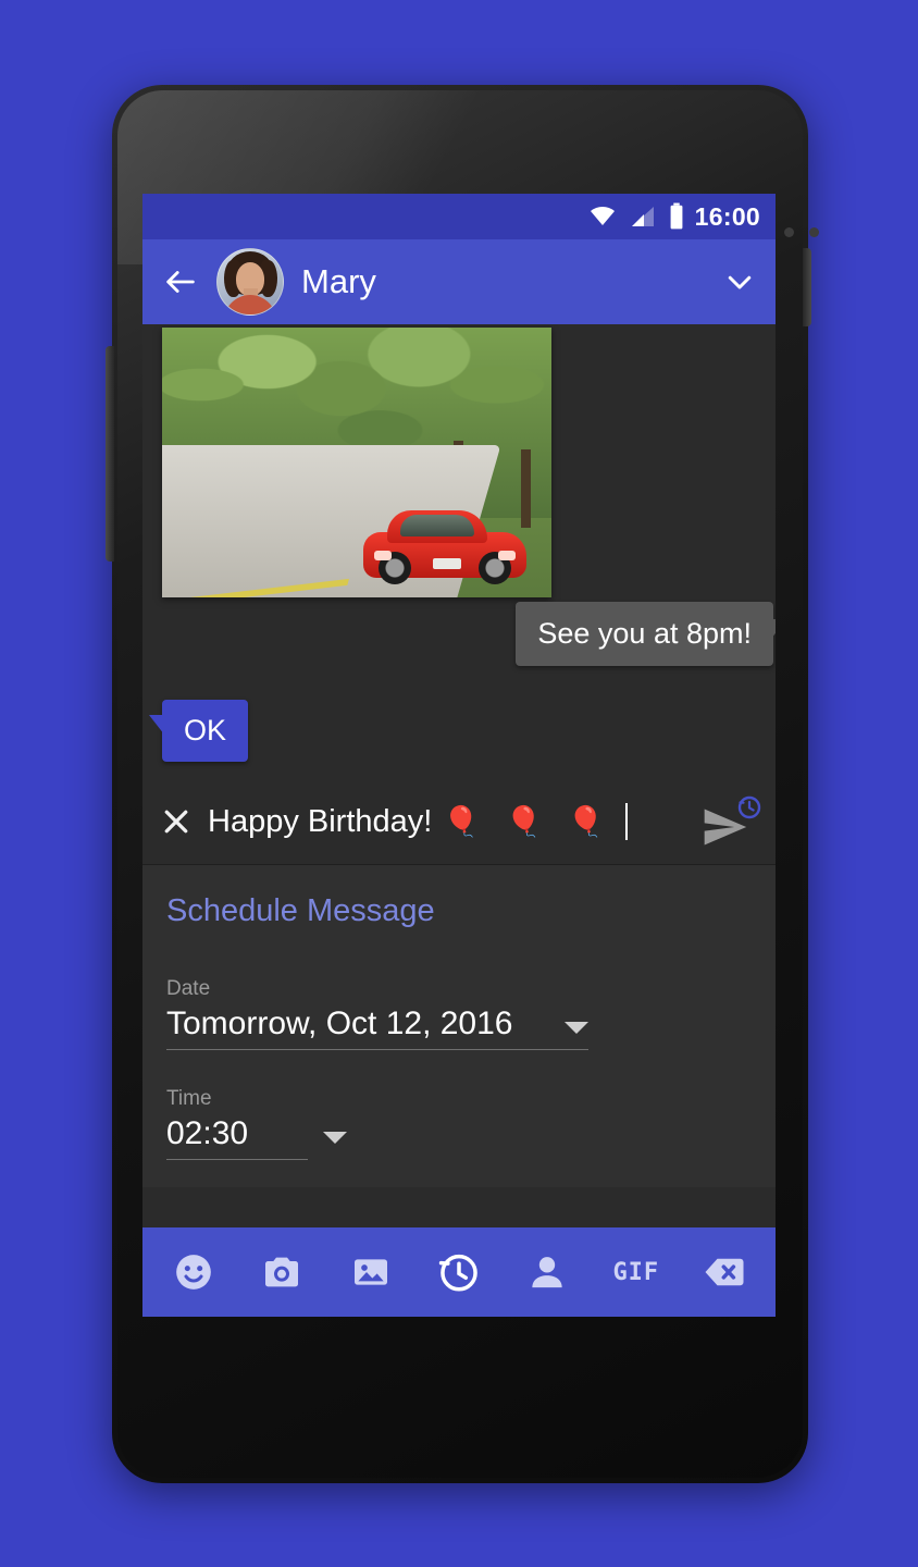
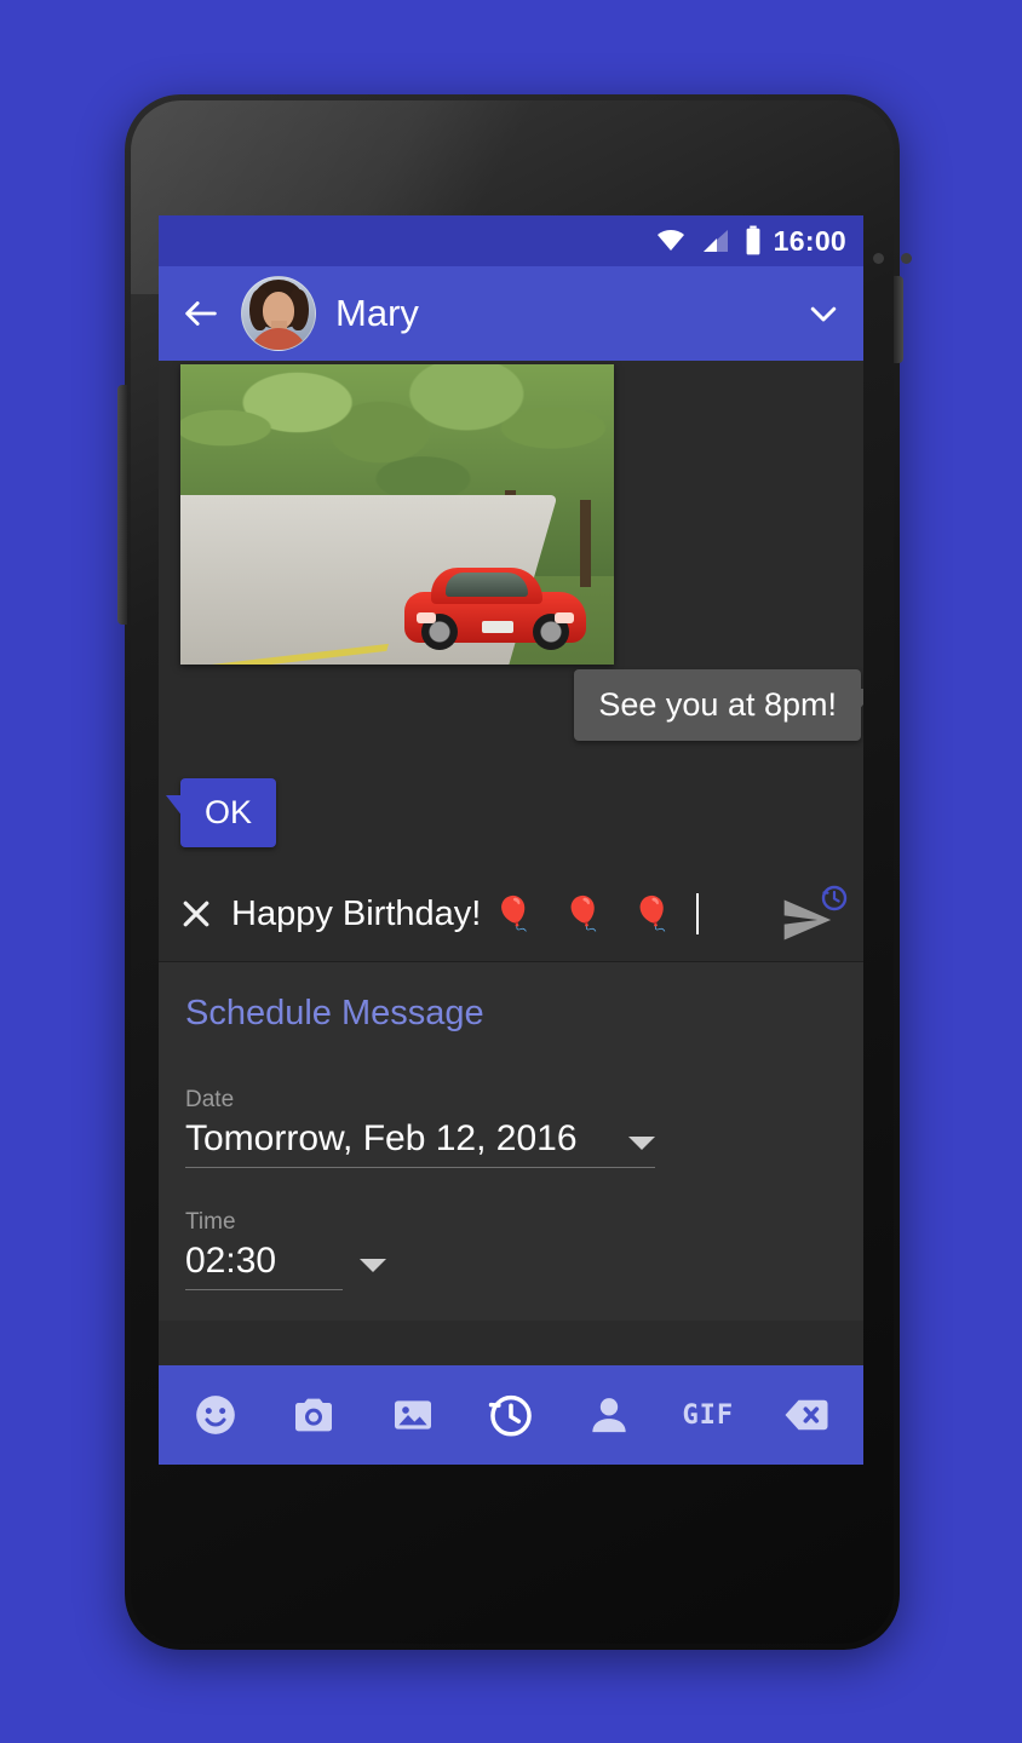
  16:00
  Mary
  See you at 8pm!
  OK
  Happy Birthday!
  🎈 🎈 🎈
  Schedule Message
  Date
- Tomorrow, Oct 12, 2016
+ Tomorrow, Feb 12, 2016
  Time
  02:30
  GIF
